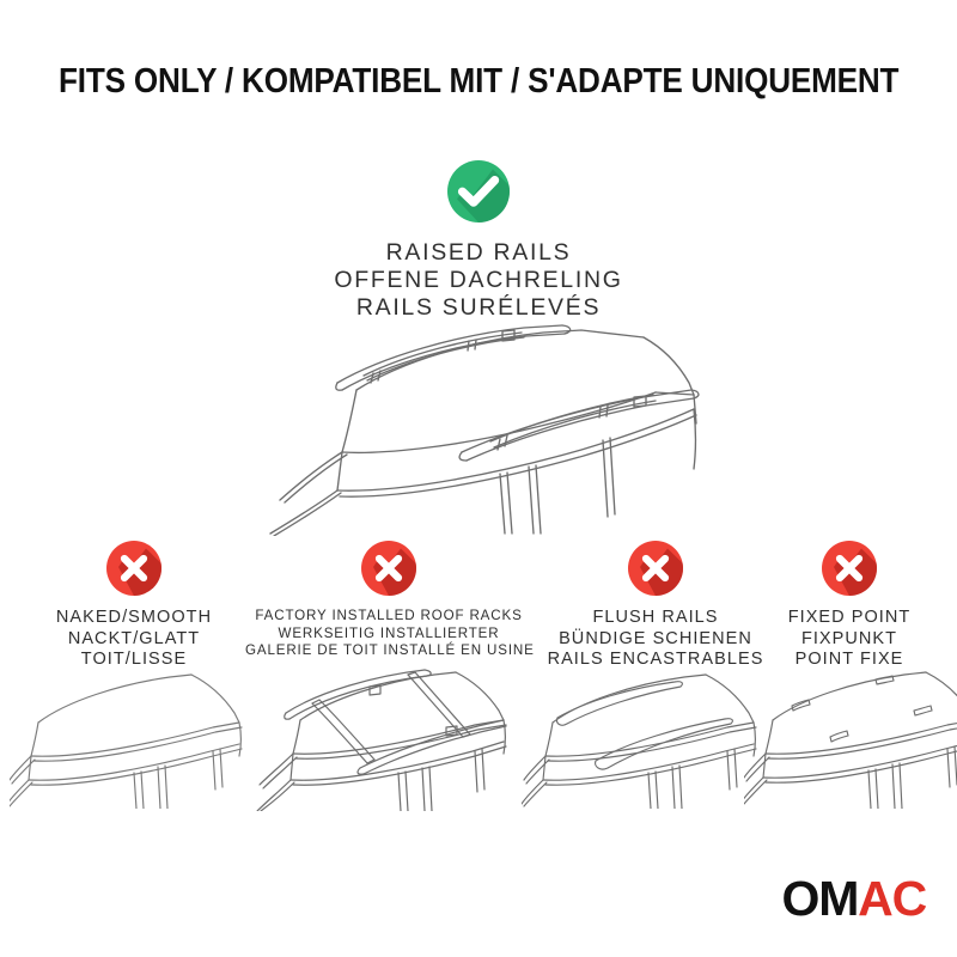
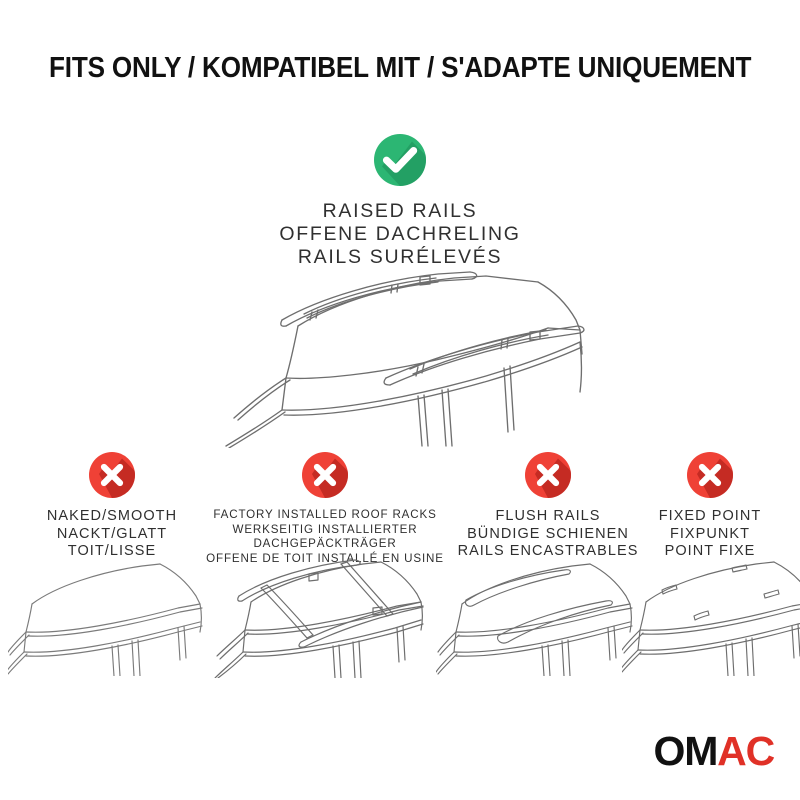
  FITS ONLY / KOMPATIBEL MIT / S'ADAPTE UNIQUEMENT
  RAISED RAILS
  OFFENE DACHRELING
  RAILS SURÉLEVÉS
  NAKED/SMOOTH
  NACKT/GLATT
  TOIT/LISSE
  FACTORY INSTALLED ROOF RACKS
  WERKSEITIG INSTALLIERTER
+ DACHGEPÄCKTRÄGER
- GALERIE DE TOIT INSTALLÉ EN USINE
+ OFFENE DE TOIT INSTALLÉ EN USINE
  FLUSH RAILS
  BÜNDIGE SCHIENEN
  RAILS ENCASTRABLES
  FIXED POINT
  FIXPUNKT
  POINT FIXE
  OMAC
